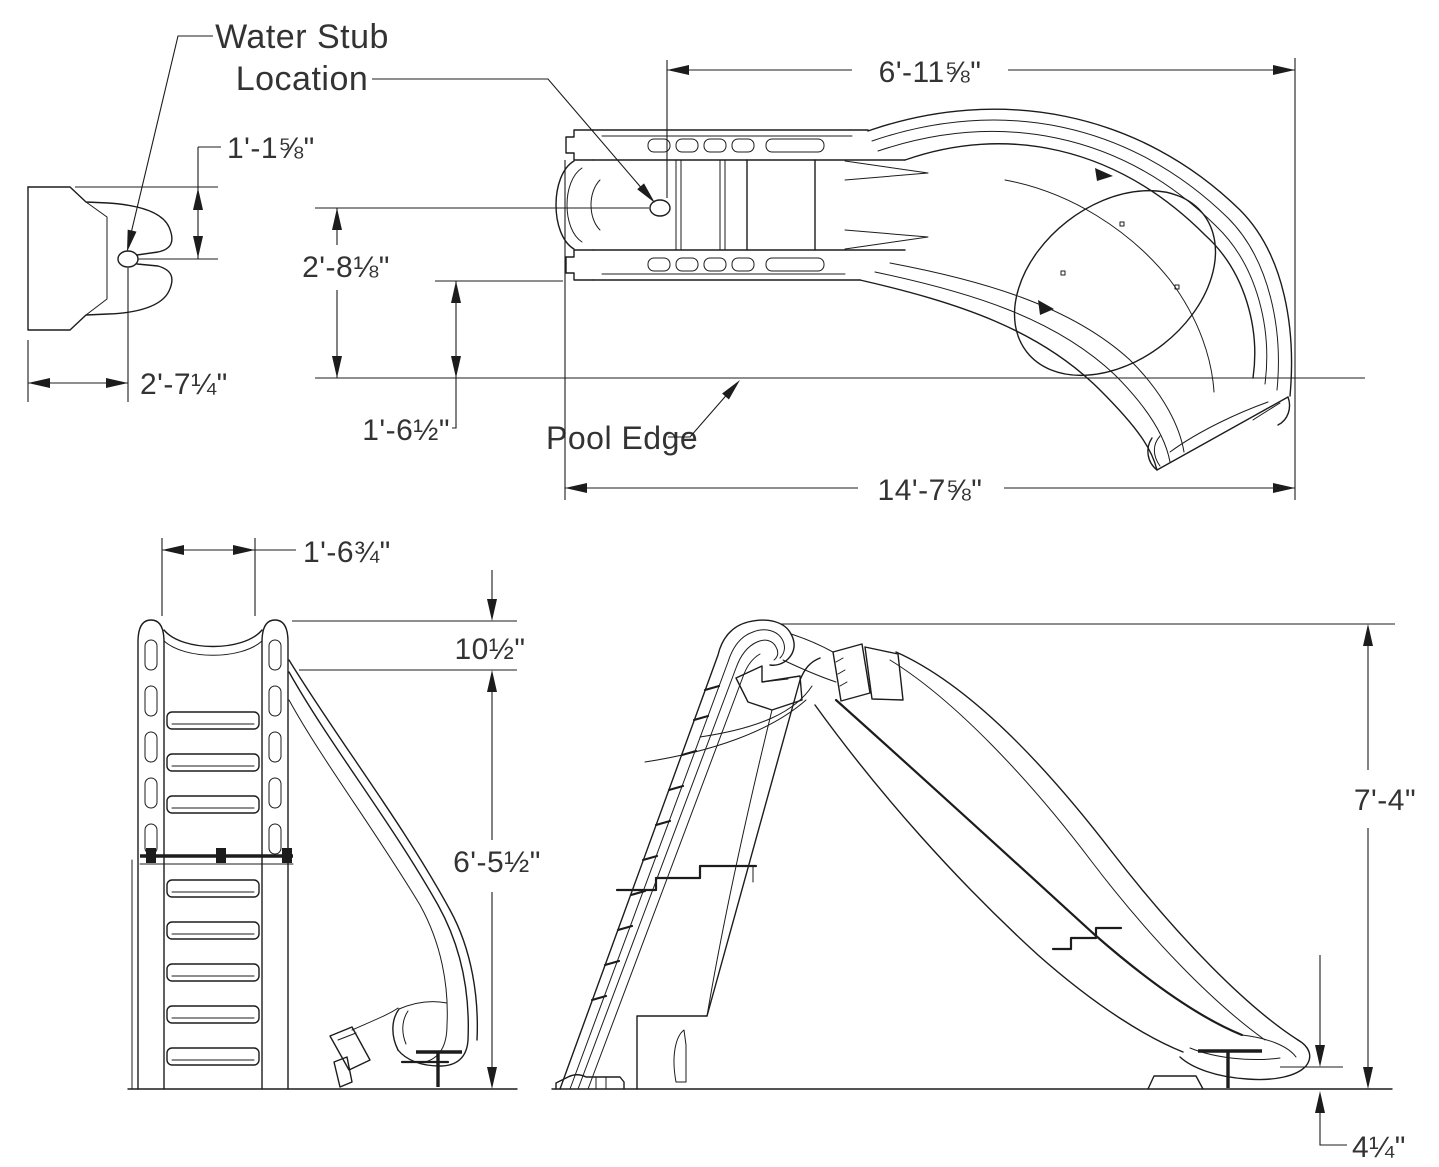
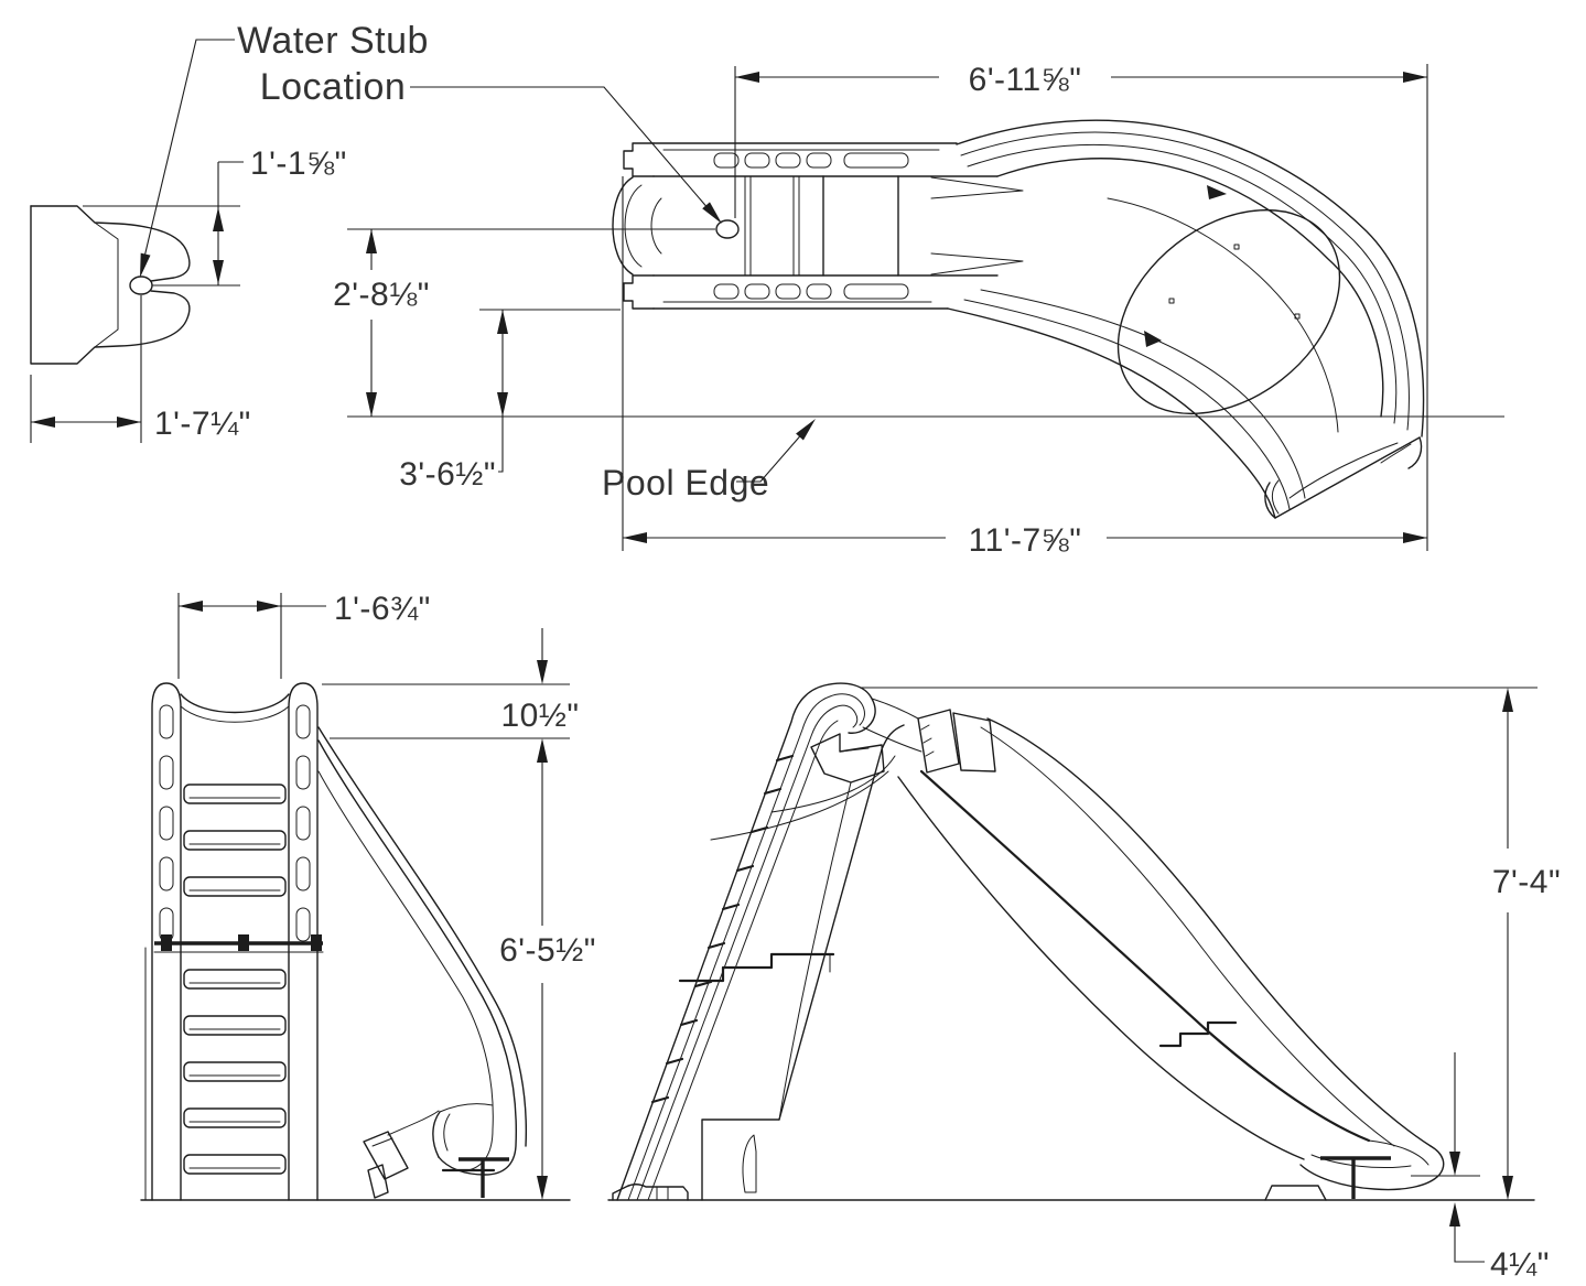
  1'-1⅝"
- 2'-7¼"
+ 1'-7¼"
  Water Stub
  Location
  2'-8⅛"
- 1'-6½"
+ 3'-6½"
  Pool Edge
  6'-11⅝"
- 14'-7⅝"
+ 11'-7⅝"
  1'-6¾"
  10½"
  6'-5½"
  7'-4"
  4¼"
